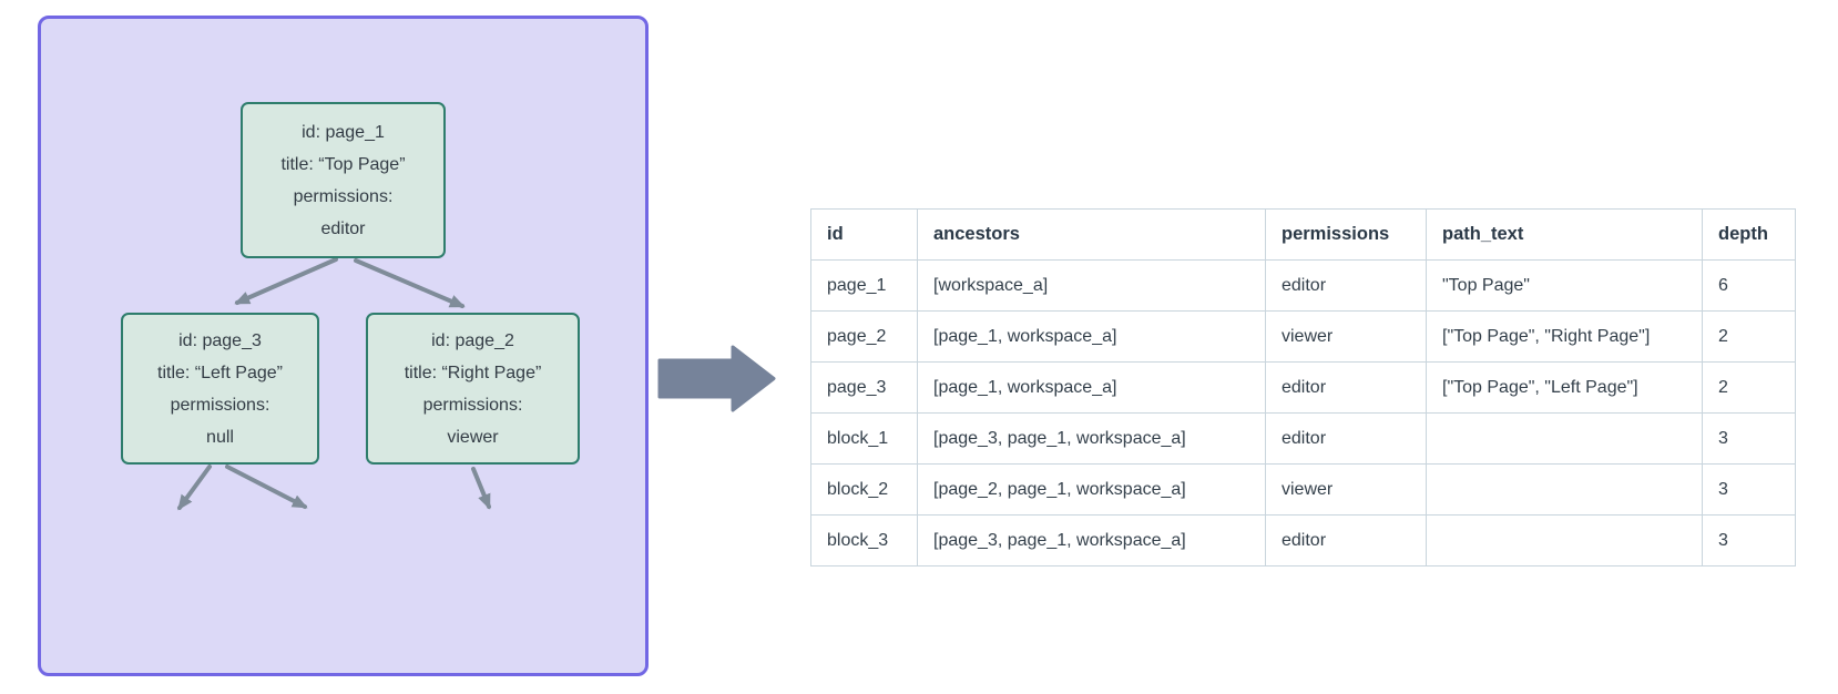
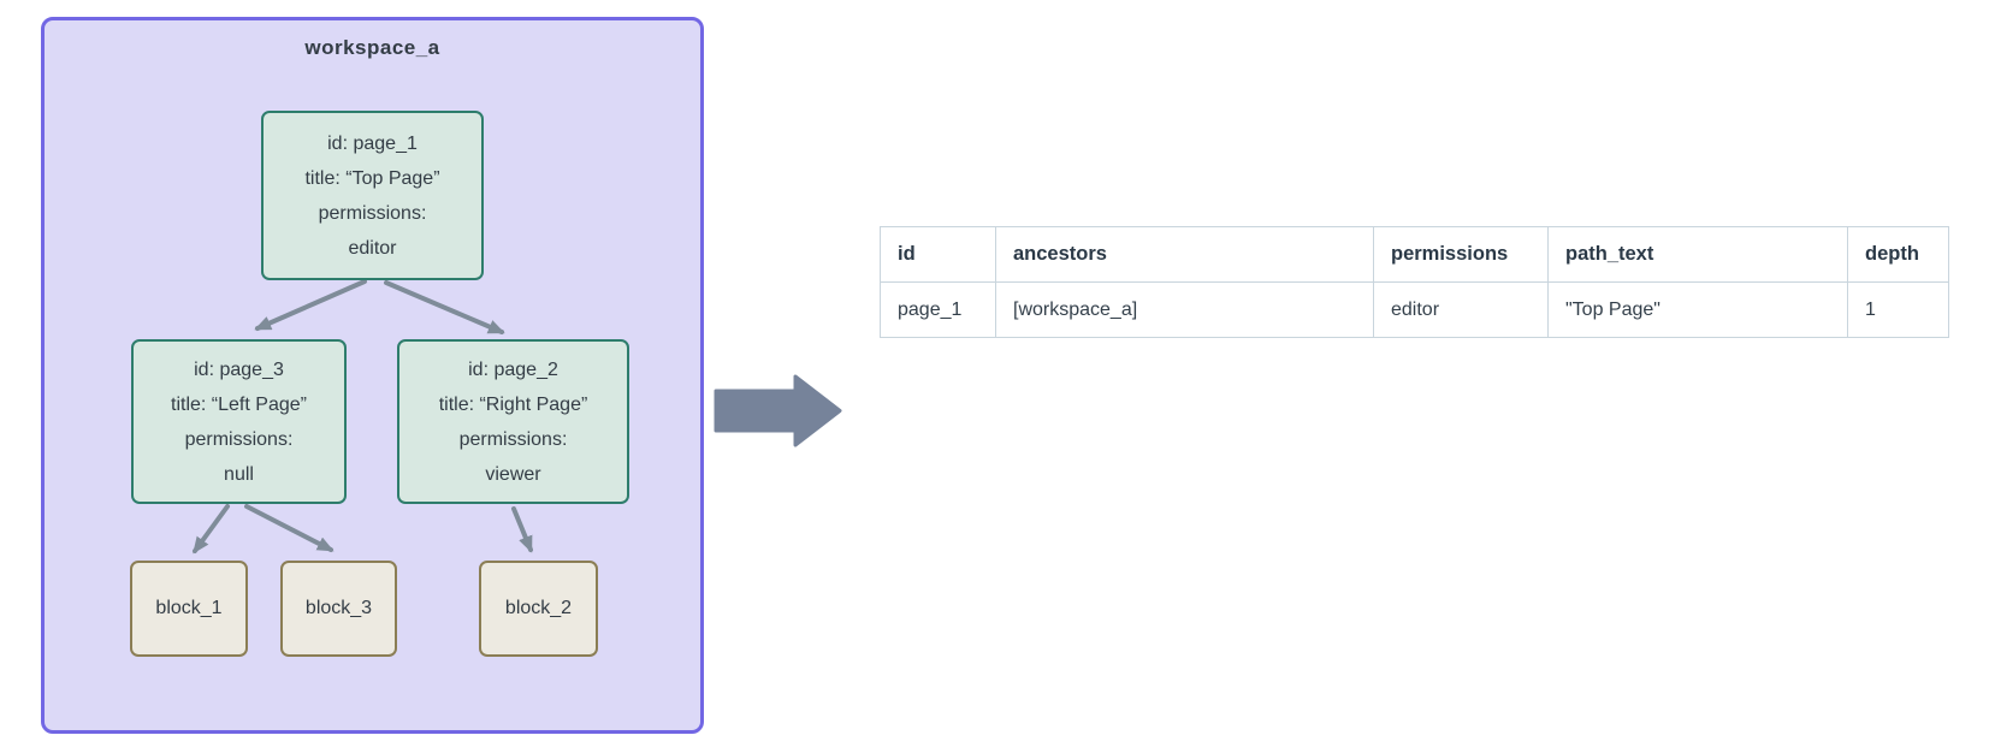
+ workspace_a
  id: page_1
  title: “Top Page”
  permissions:
  editor
  id: page_3
  title: “Left Page”
  permissions:
  null
  id: page_2
  title: “Right Page”
  permissions:
  viewer
+ block_1
+ block_3
+ block_2
  id	ancestors	permissions	path_text	depth
- page_1	[workspace_a]	editor	"Top Page"	6
+ page_1	[workspace_a]	editor	"Top Page"	1
- page_2	[page_1, workspace_a]	viewer	["Top Page", "Right Page"]	2
- page_3	[page_1, workspace_a]	editor	["Top Page", "Left Page"]	2
- block_1	[page_3, page_1, workspace_a]	editor		3
- block_2	[page_2, page_1, workspace_a]	viewer		3
- block_3	[page_3, page_1, workspace_a]	editor		3
